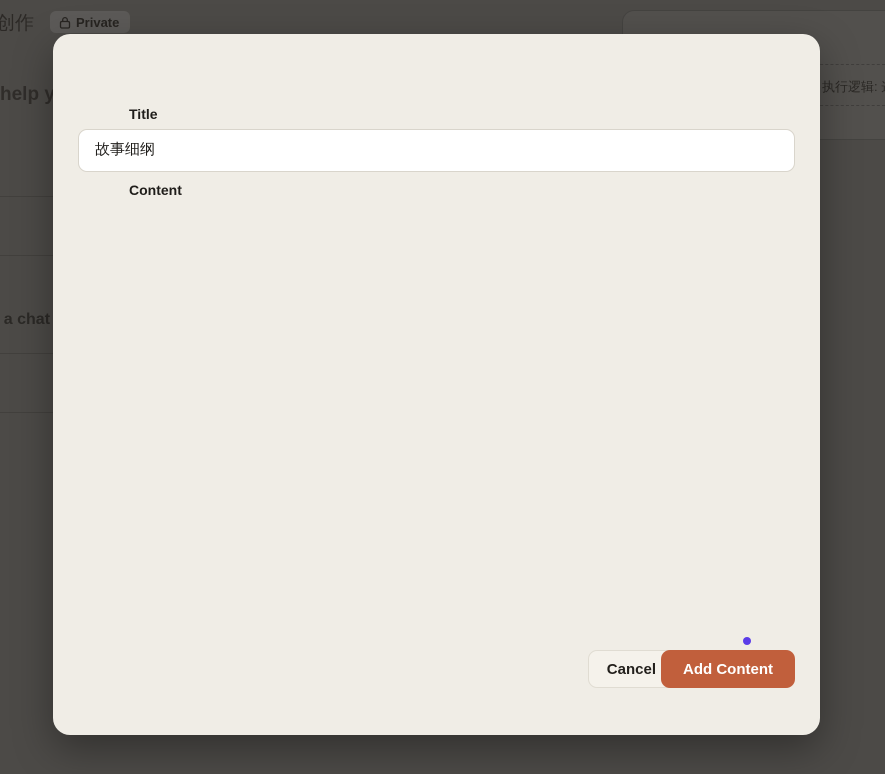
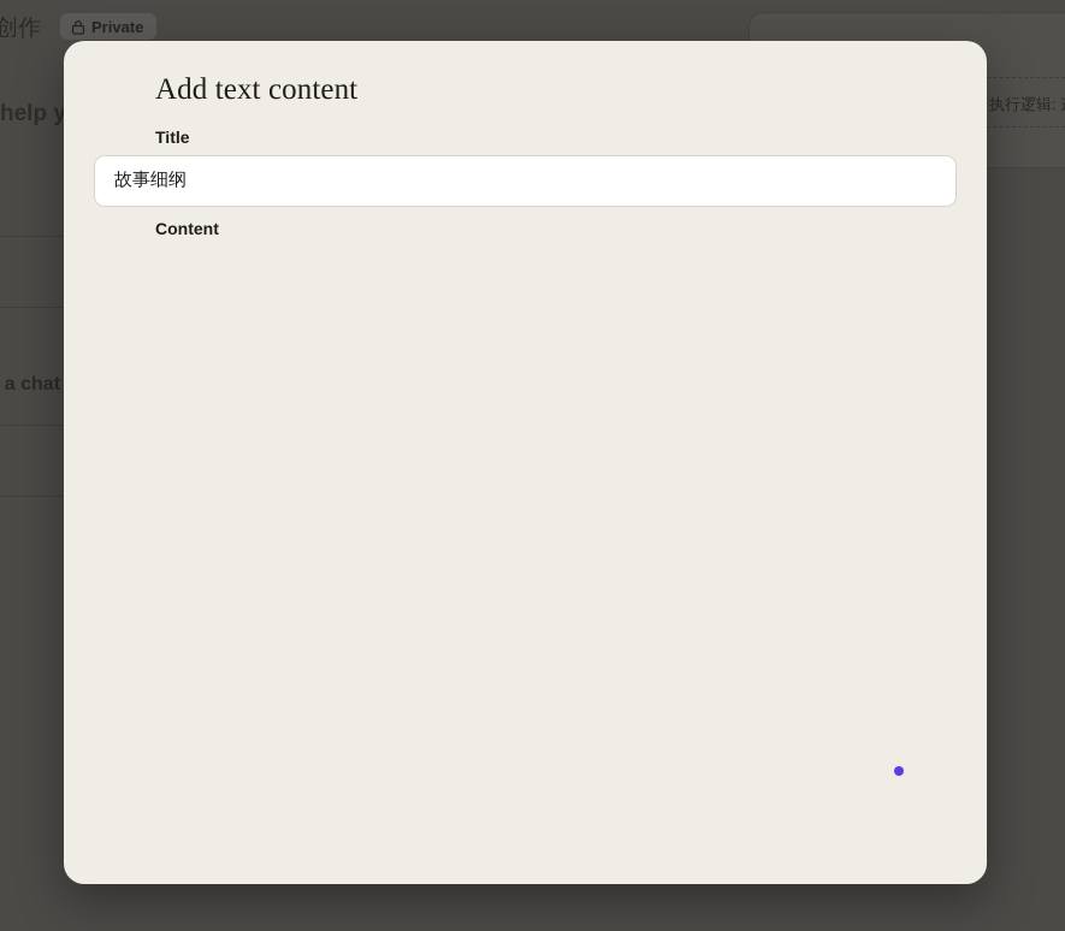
  创作
  Private
  help y
  a chat
  执行逻辑:
+ Add text content
  Title
  故事细纲
  Content
- Cancel
- Add Content
